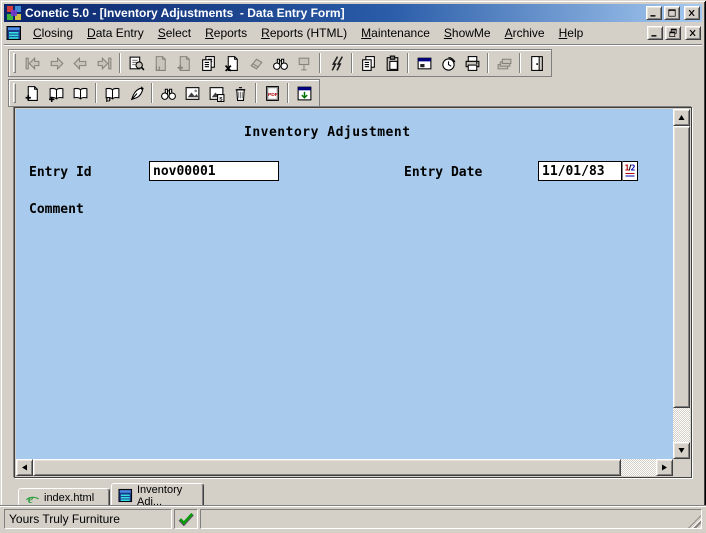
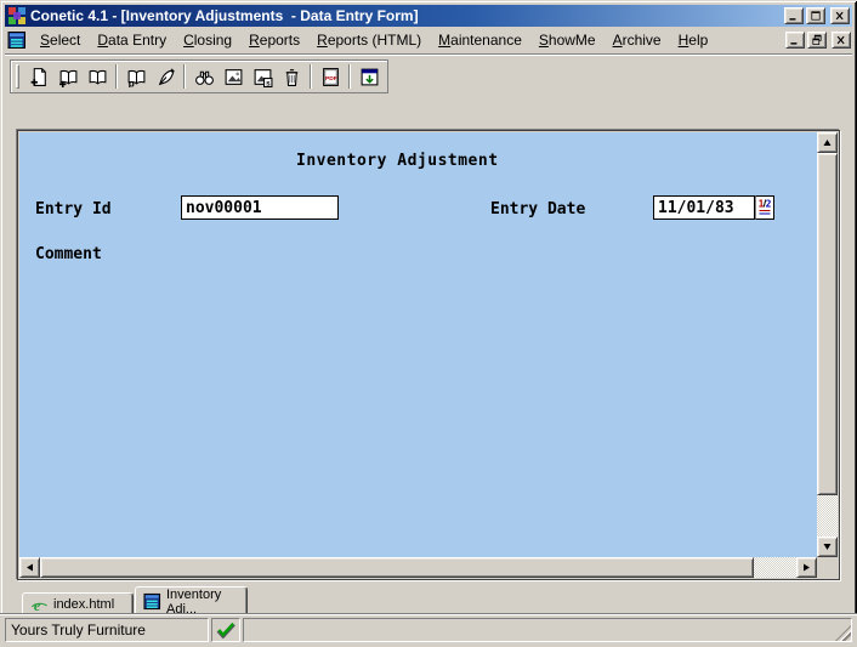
- Conetic 5.0 - [Inventory Adjustments - Data Entry Form]
+ Conetic 4.1 - [Inventory Adjustments - Data Entry Form]
- Closing
+ Select
  Data Entry
- Select
+ Closing
  Reports
  Reports (HTML)
  Maintenance
  ShowMe
  Archive
  Help
- u
  p
  Inventory Adjustment
  Entry Id
  nov00001
  Entry Date
  11/01/83
  1
  2
  Comment
  e
  index.html
  Inventory Adj...
  Yours Truly Furniture
